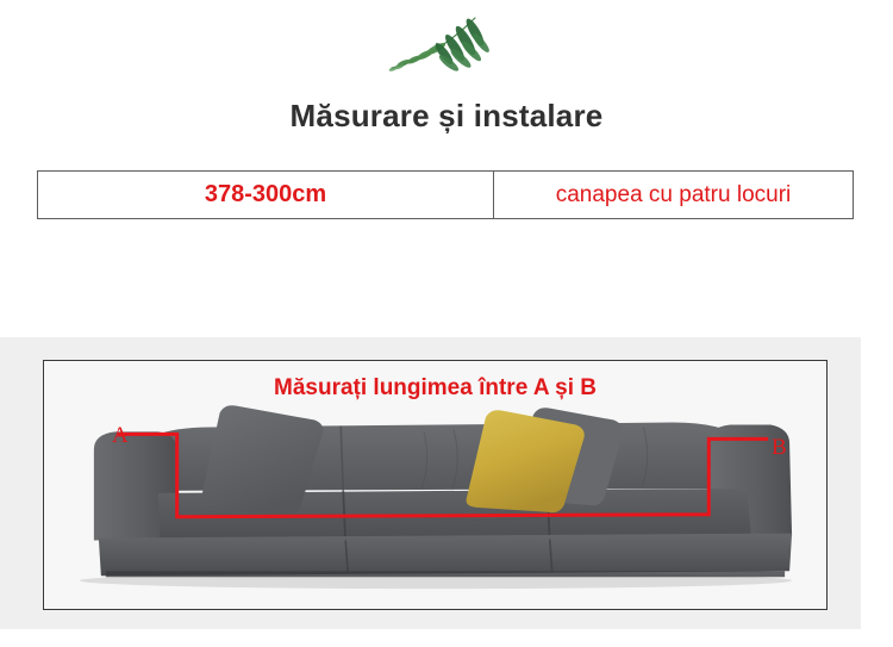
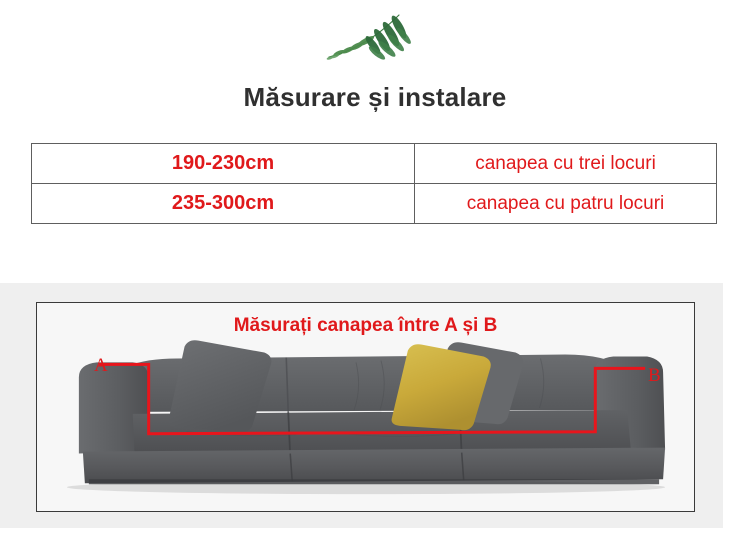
  Măsurare și instalare
+ 190-230cm	canapea cu trei locuri
- 378-300cm	canapea cu patru locuri
+ 235-300cm	canapea cu patru locuri
- Măsurați lungimea între A și B
+ Măsurați canapea între A și B
  A
  B
